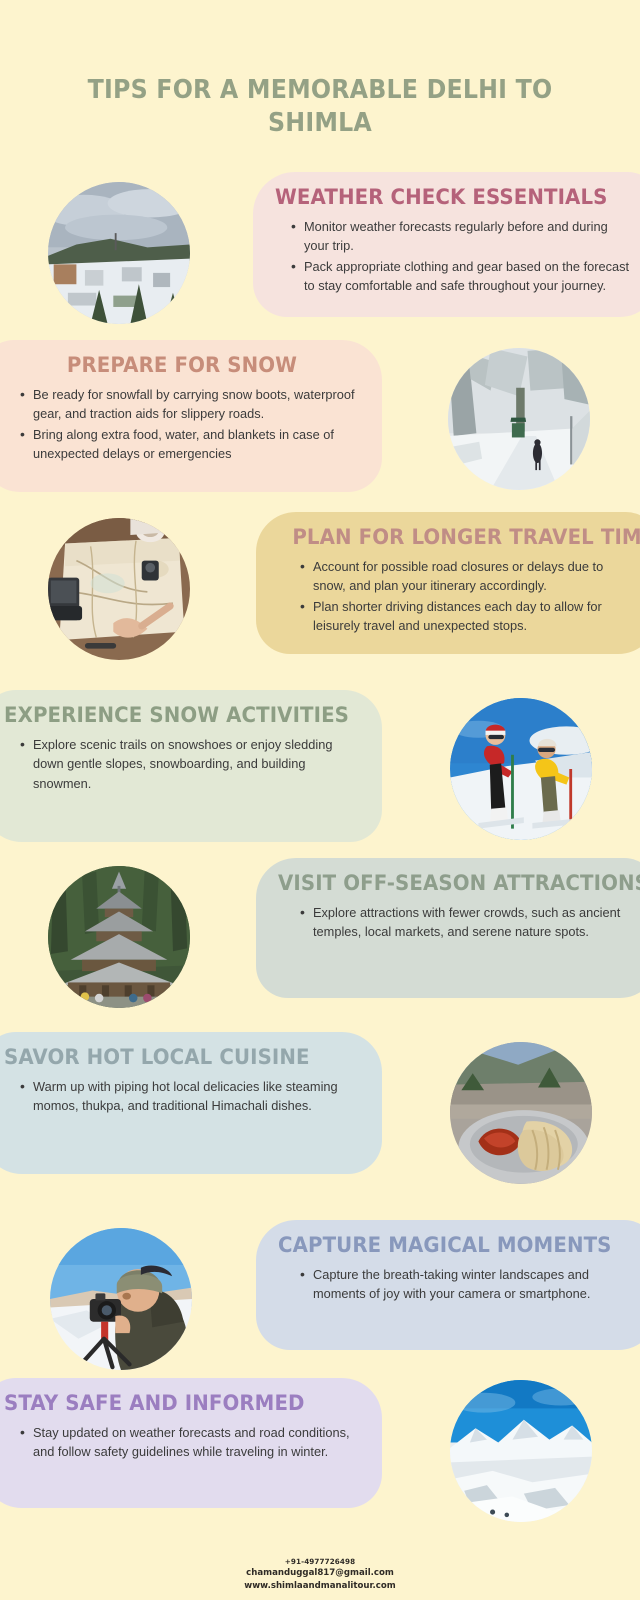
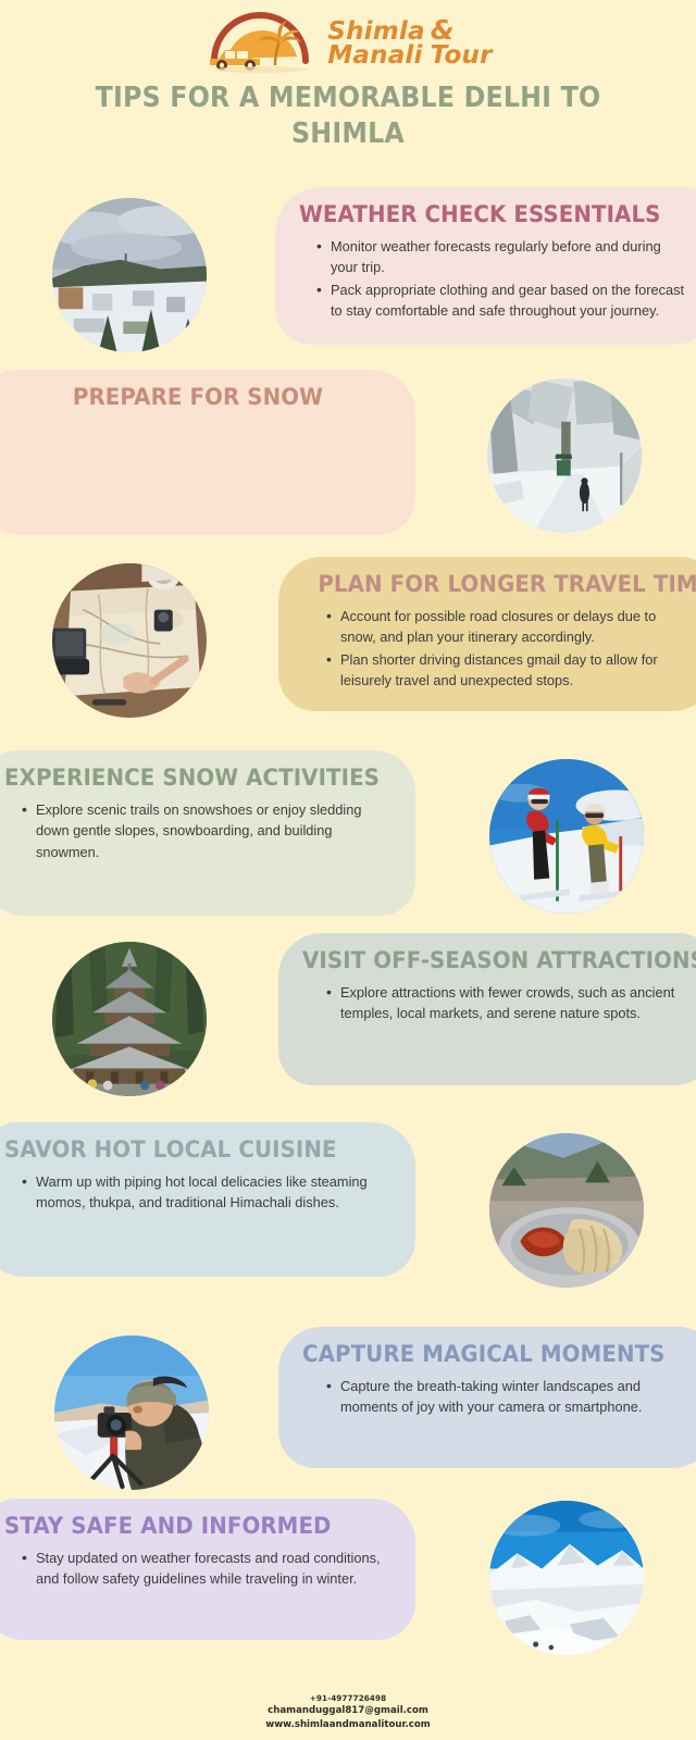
+ Shimla
+ &
+ Manali
+ Tour
  TIPS FOR A MEMORABLE DELHI TO SHIMLA
  WEATHER CHECK ESSENTIALS
  Monitor weather forecasts regularly before and during your trip.
  Pack appropriate clothing and gear based on the forecast to stay comfortable and safe throughout your journey.
  PREPARE FOR SNOW
- Be ready for snowfall by carrying snow boots, waterproof gear, and traction aids for slippery roads.
- Bring along extra food, water, and blankets in case of unexpected delays or emergencies
  PLAN FOR LONGER TRAVEL TIM
  Account for possible road closures or delays due to snow, and plan your itinerary accordingly.
- Plan shorter driving distances each day to allow for leisurely travel and unexpected stops.
+ Plan shorter driving distances gmail day to allow for leisurely travel and unexpected stops.
  EXPERIENCE SNOW ACTIVITIES
  Explore scenic trails on snowshoes or enjoy sledding down gentle slopes, snowboarding, and building snowmen.
  VISIT OFF-SEASON ATTRACTION
  Explore attractions with fewer crowds, such as ancient temples, local markets, and serene nature spots.
  SAVOR HOT LOCAL CUISINE
  Warm up with piping hot local delicacies like steaming momos, thukpa, and traditional Himachali dishes.
  CAPTURE MAGICAL MOMENTS
  Capture the breath-taking winter landscapes and moments of joy with your camera or smartphone.
  STAY SAFE AND INFORMED
  Stay updated on weather forecasts and road conditions, and follow safety guidelines while traveling in winter.
  +91-4977726498
  chamanduggal817@gmail.com
  www.shimlaandmanalitour.com
